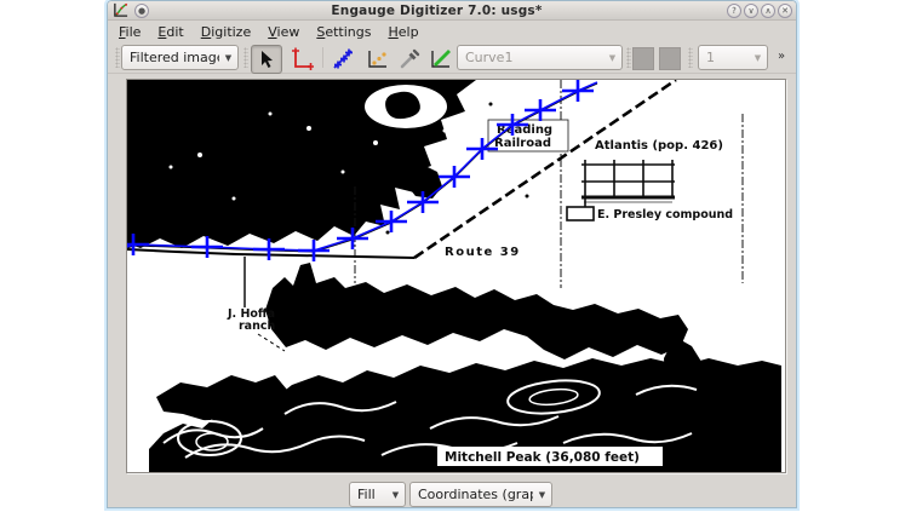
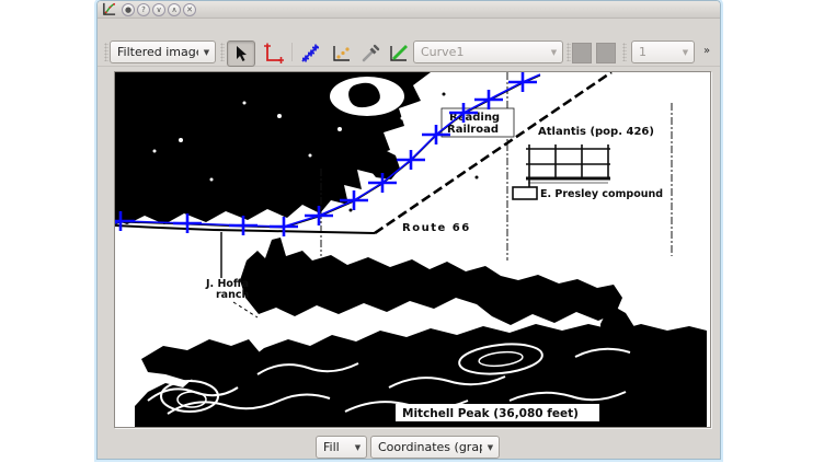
  ●
- Engauge Digitizer 7.0: usgs*
  ?
  ∨
  ∧
  ✕
- File
- Edit
- Digitize
- View
- Settings
- Help
  Filtered imag
  ▼
  Curve1
  ▼
  1
  ▼
  »
  Reading
  Railroad
  Atlantis (pop. 426)
  E. Presley compound
- Route 39
+ Route 66
  J. Hoffa
  ranch
  Mitchell Peak (36,080 feet)
  Fill
  ▼
  Coordinates (gra
  ▼
